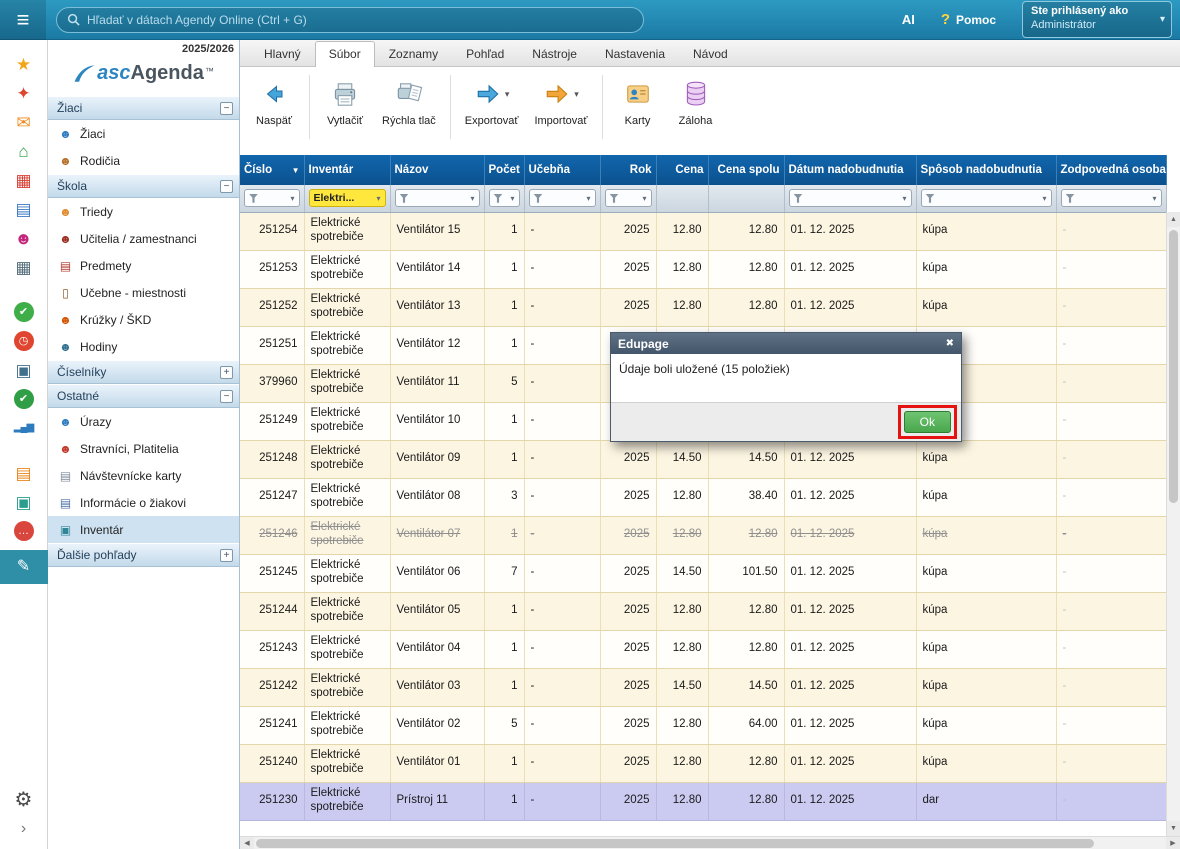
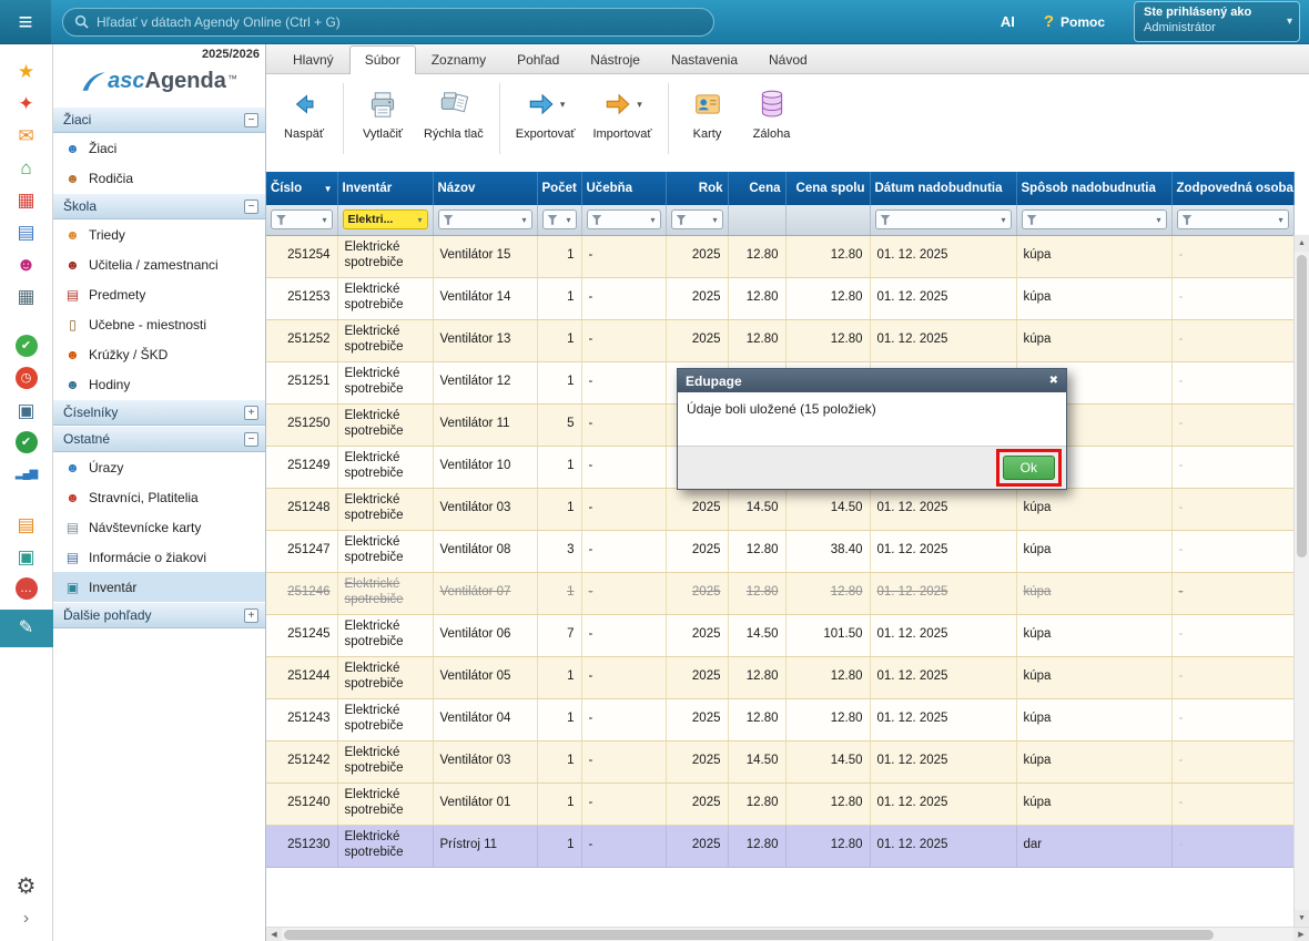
  ≡
  Hľadať v dátach Agendy Online (Ctrl + G)
  AI
  ?
  Pomoc
  Ste prihlásený ako
  Administrátor
  ▾
  ★
  ✦
  ✉
  ⌂
  ▦
  ▤
  ☻
  ▦
  ✔
  ◷
  ▣
  ✔
  ▂▄▆
  ▤
  ▣
  …
  ✎
  ⚙
  ›
  2025/2026
  asc
  Agenda
  ™
  Žiaci
  −
  ☻
  Žiaci
  ☻
  Rodičia
  Škola
  −
  ☻
  Triedy
  ☻
  Učitelia / zamestnanci
  ▤
  Predmety
  ▯
  Učebne - miestnosti
  ☻
  Krúžky / ŠKD
  ☻
  Hodiny
  Číselníky
  +
  Ostatné
  −
  ☻
  Úrazy
  ☻
  Stravníci, Platitelia
  ▤
  Návštevnícke karty
  ▤
  Informácie o žiakovi
  ▣
  Inventár
  Ďalšie pohľady
  +
  Hlavný
  Súbor
  Zoznamy
  Pohľad
  Nástroje
  Nastavenia
  Návod
  Naspäť
  Vytlačiť
  Rýchla tlač
  ▾
  Exportovať
  ▾
  Importovať
  Karty
  Záloha
  Číslo ▼	Inventár	Názov	Počet	Učebňa	Rok	Cena	Cena spolu	Dátum nadobudnutia	Spôsob nadobudnutia	Zodpovedná osoba
  ▾	Elektri... ▾	▾	▾	▾	▾			▾	▾	▾
  251254	Elektrické spotrebiče	Ventilátor 15	1	-	2025	12.80	12.80	01. 12. 2025	kúpa	-
  251253	Elektrické spotrebiče	Ventilátor 14	1	-	2025	12.80	12.80	01. 12. 2025	kúpa	-
  251252	Elektrické spotrebiče	Ventilátor 13	1	-	2025	12.80	12.80	01. 12. 2025	kúpa	-
  251251	Elektrické spotrebiče	Ventilátor 12	1	-						-
- 379960	Elektrické spotrebiče	Ventilátor 11	5	-						-
+ 251250	Elektrické spotrebiče	Ventilátor 11	5	-						-
  251249	Elektrické spotrebiče	Ventilátor 10	1	-						-
- 251248	Elektrické spotrebiče	Ventilátor 09	1	-	2025	14.50	14.50	01. 12. 2025	kúpa	-
+ 251248	Elektrické spotrebiče	Ventilátor 03	1	-	2025	14.50	14.50	01. 12. 2025	kúpa	-
  251247	Elektrické spotrebiče	Ventilátor 08	3	-	2025	12.80	38.40	01. 12. 2025	kúpa	-
  251246	Elektrické spotrebiče	Ventilátor 07	1	-	2025	12.80	12.80	01. 12. 2025	kúpa	-
  251245	Elektrické spotrebiče	Ventilátor 06	7	-	2025	14.50	101.50	01. 12. 2025	kúpa	-
  251244	Elektrické spotrebiče	Ventilátor 05	1	-	2025	12.80	12.80	01. 12. 2025	kúpa	-
  251243	Elektrické spotrebiče	Ventilátor 04	1	-	2025	12.80	12.80	01. 12. 2025	kúpa	-
  251242	Elektrické spotrebiče	Ventilátor 03	1	-	2025	14.50	14.50	01. 12. 2025	kúpa	-
- 251241	Elektrické spotrebiče	Ventilátor 02	5	-	2025	12.80	64.00	01. 12. 2025	kúpa	-
  251240	Elektrické spotrebiče	Ventilátor 01	1	-	2025	12.80	12.80	01. 12. 2025	kúpa	-
  251230	Elektrické spotrebiče	Prístroj 11	1	-	2025	12.80	12.80	01. 12. 2025	dar	-
  Edupage
  ✖
  Údaje boli uložené (15 položiek)
  Ok
